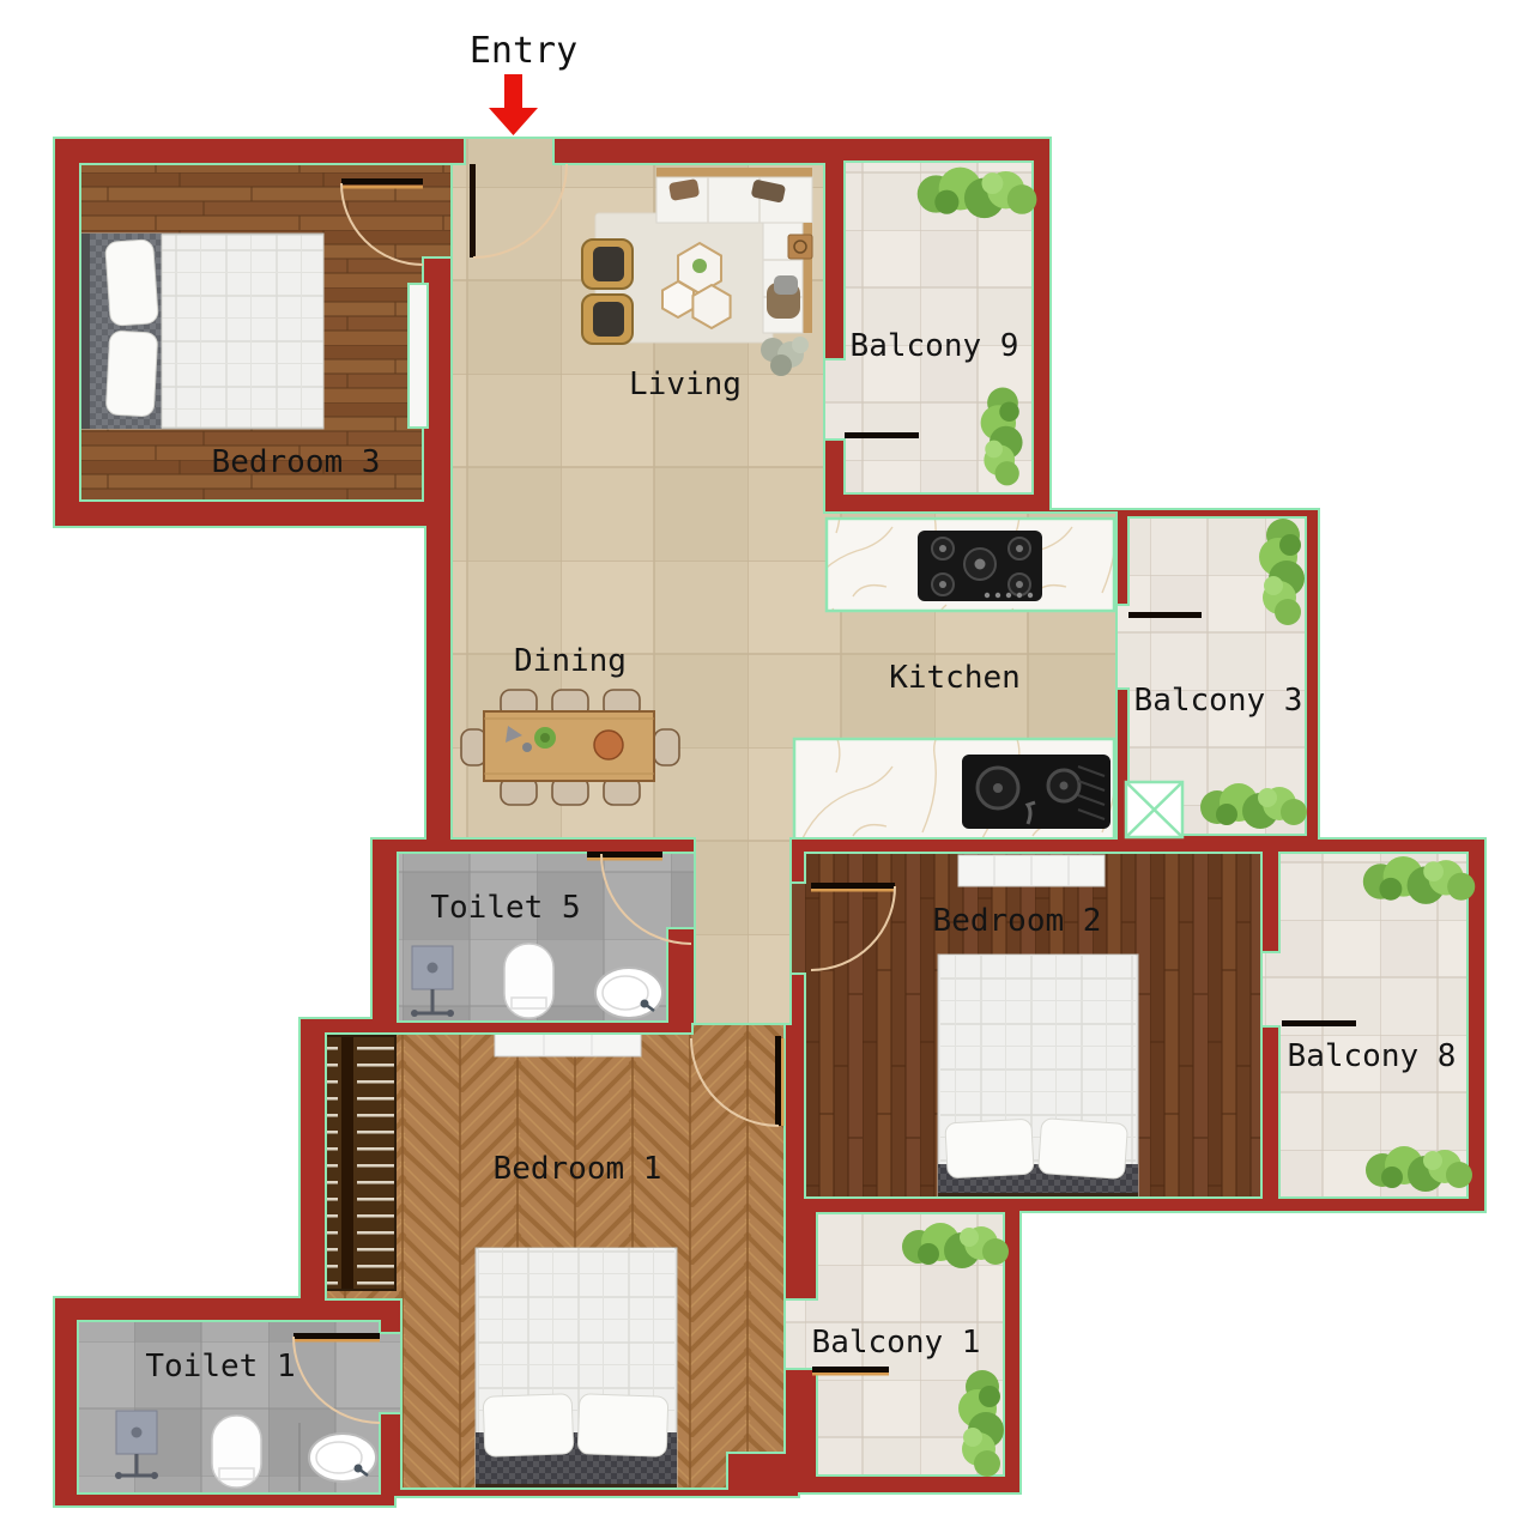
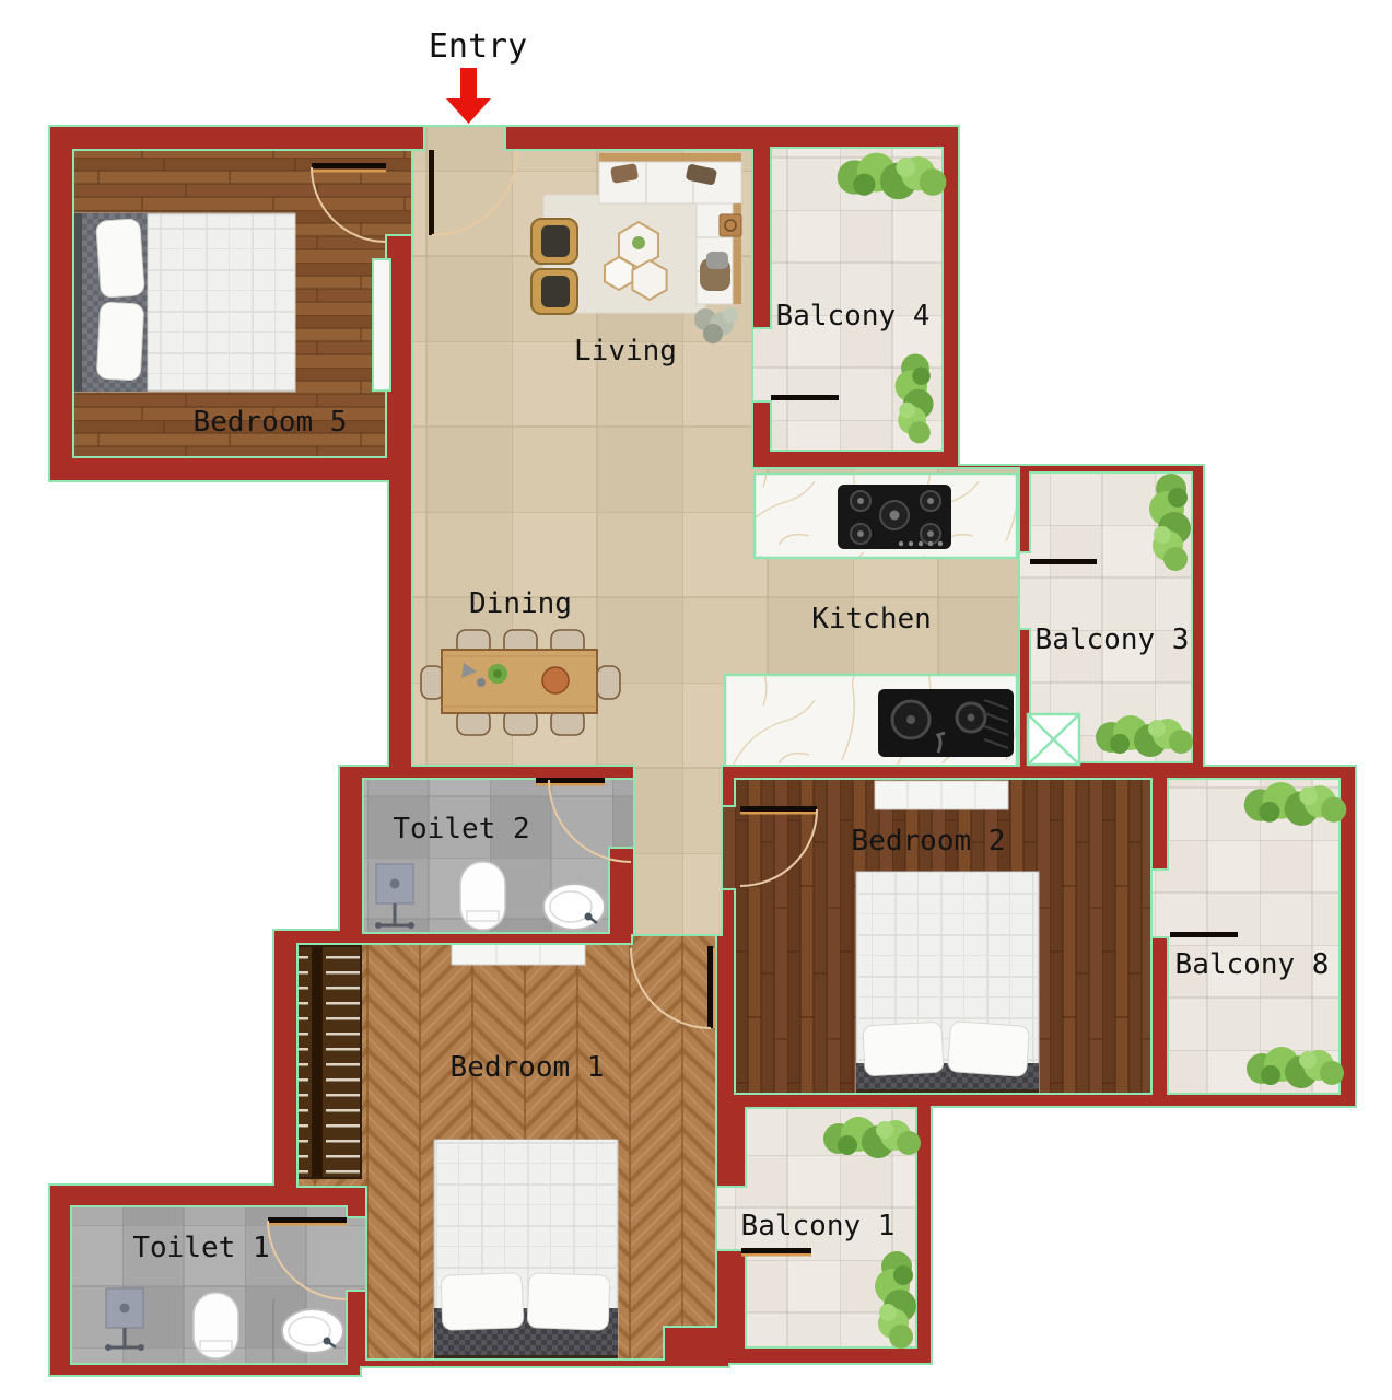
  Entry
- Bedroom 3
+ Bedroom 5
  Living
- Balcony 9
+ Balcony 4
  Kitchen
  Balcony 3
  Dining
- Toilet 5
+ Toilet 2
  Bedroom 2
  Balcony 8
  Bedroom 1
  Toilet 1
  Balcony 1
